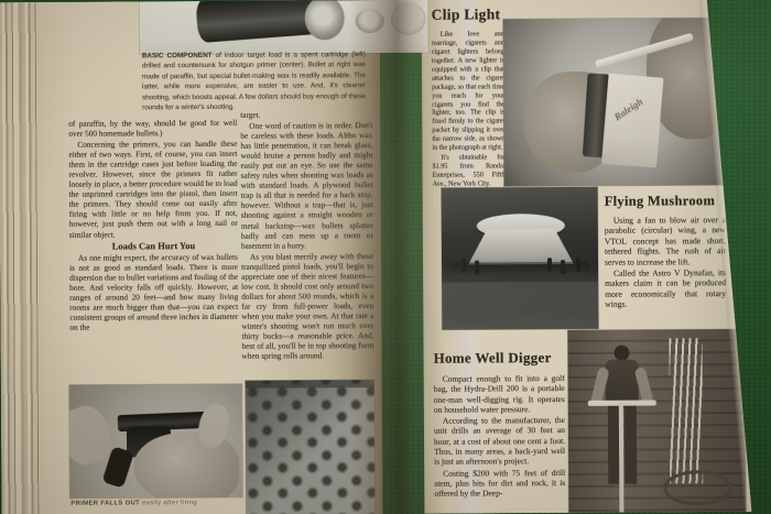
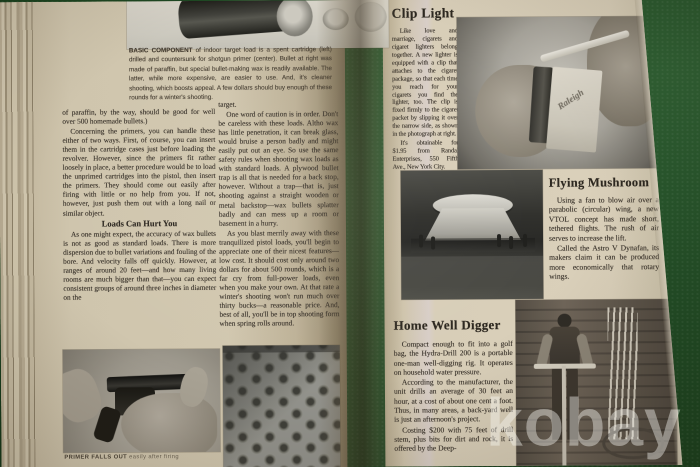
+ kobay
